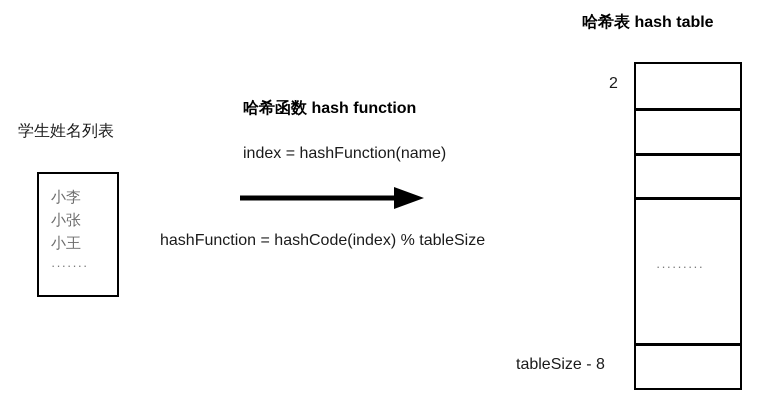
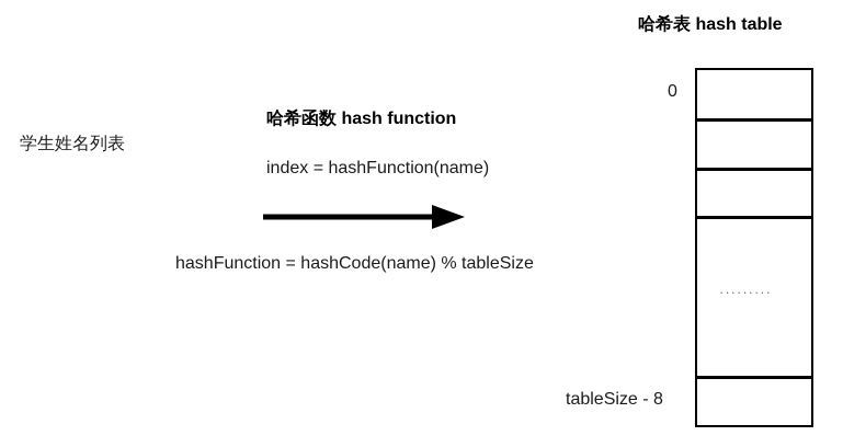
  学生姓名列表
- 小李
- 小张
- 小王
- ·······
  哈希函数 hash function
  index = hashFunction(name)
- hashFunction = hashCode(index) % tableSize
+ hashFunction = hashCode(name) % tableSize
  哈希表 hash table
- 2
+ 0
  tableSize - 8
  ·········
